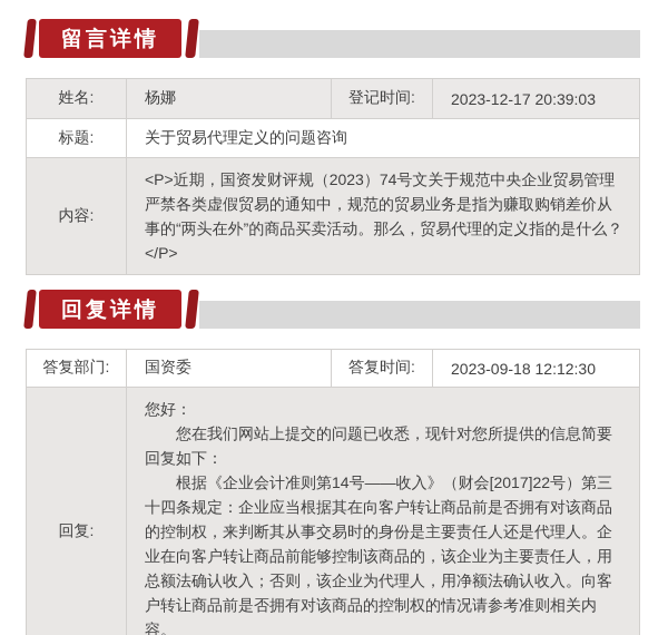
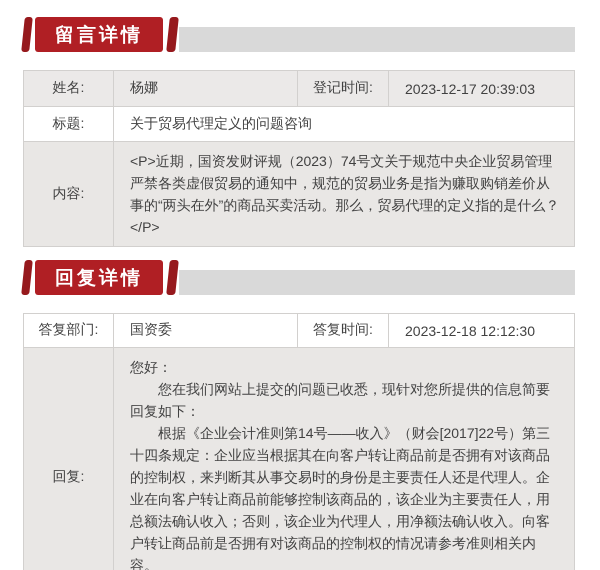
  留言详情
  姓名:	杨娜	登记时间:	2023-12-17 20:39:03
  标题:	关于贸易代理定义的问题咨询
  内容:	<P>近期，国资发财评规（2023）74号文关于规范中央企业贸易管理严禁各类虚假贸易的通知中，规范的贸易业务是指为赚取购销差价从事的“两头在外”的商品买卖活动。那么，贸易代理的定义指的是什么？</P>
  回复详情
- 答复部门:	国资委	答复时间:	2023-09-18 12:12:30
+ 答复部门:	国资委	答复时间:	2023-12-18 12:12:30
  回复:	您好：您在我们网站上提交的问题已收悉，现针对您所提供的信息简要回复如下：根据《企业会计准则第14号——收入》（财会[2017]22号）第三十四条规定：企业应当根据其在向客户转让商品前是否拥有对该商品的控制权，来判断其从事交易时的身份是主要责任人还是代理人。企业在向客户转让商品前能够控制该商品的，该企业为主要责任人，用总额法确认收入；否则，该企业为代理人，用净额法确认收入。向客户转让商品前是否拥有对该商品的控制权的情况请参考准则相关内容。
